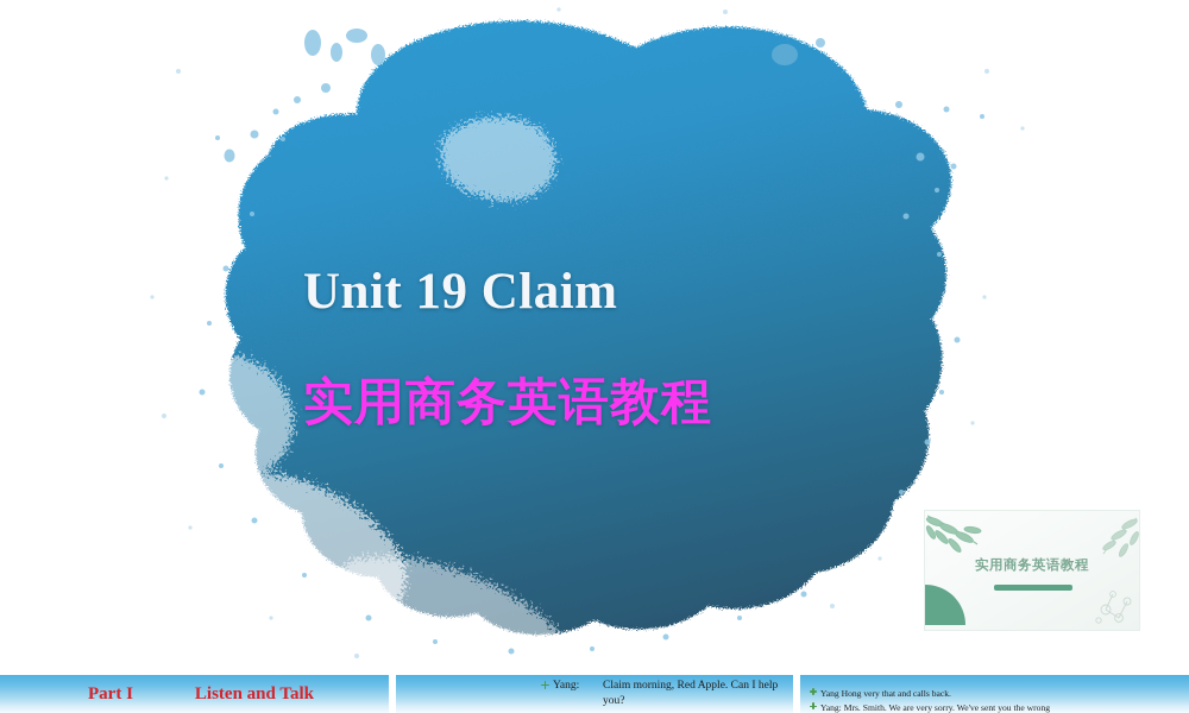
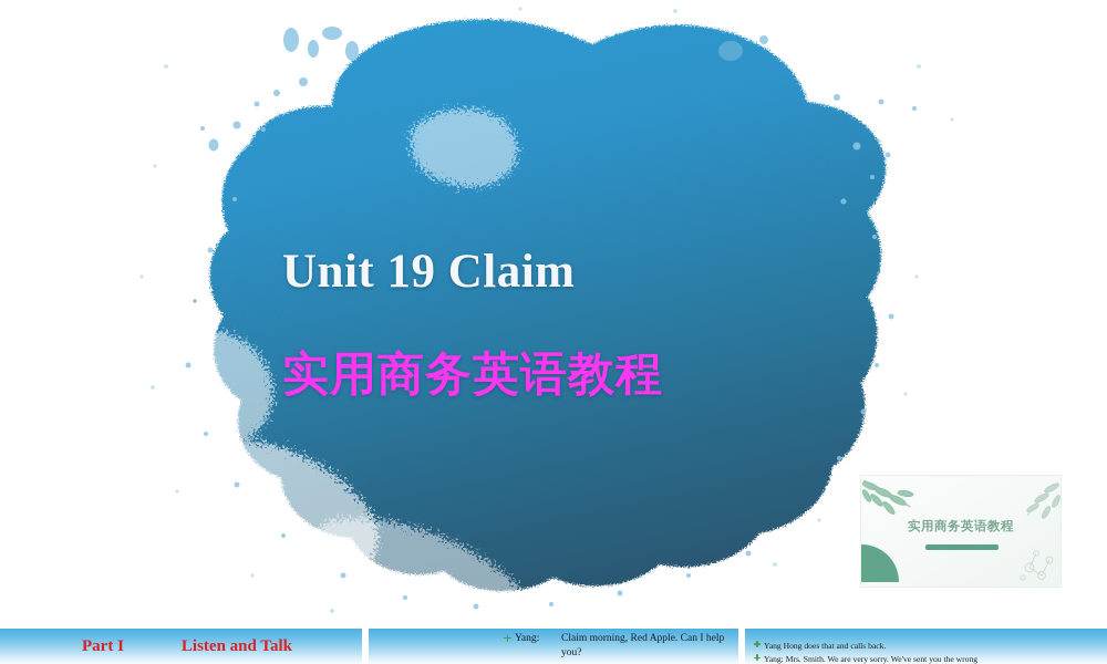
  Unit 19 Claim
  实用商务英语教程
  实用商务英语教程
  Part I
  Listen and Talk
  Yang:
  Claim morning, Red Apple. Can I help you?
- Yang Hong very that and calls back.
+ Yang Hong does that and calls back.
  Yang: Mrs. Smith. We are very sorry. We've sent you the wrong
